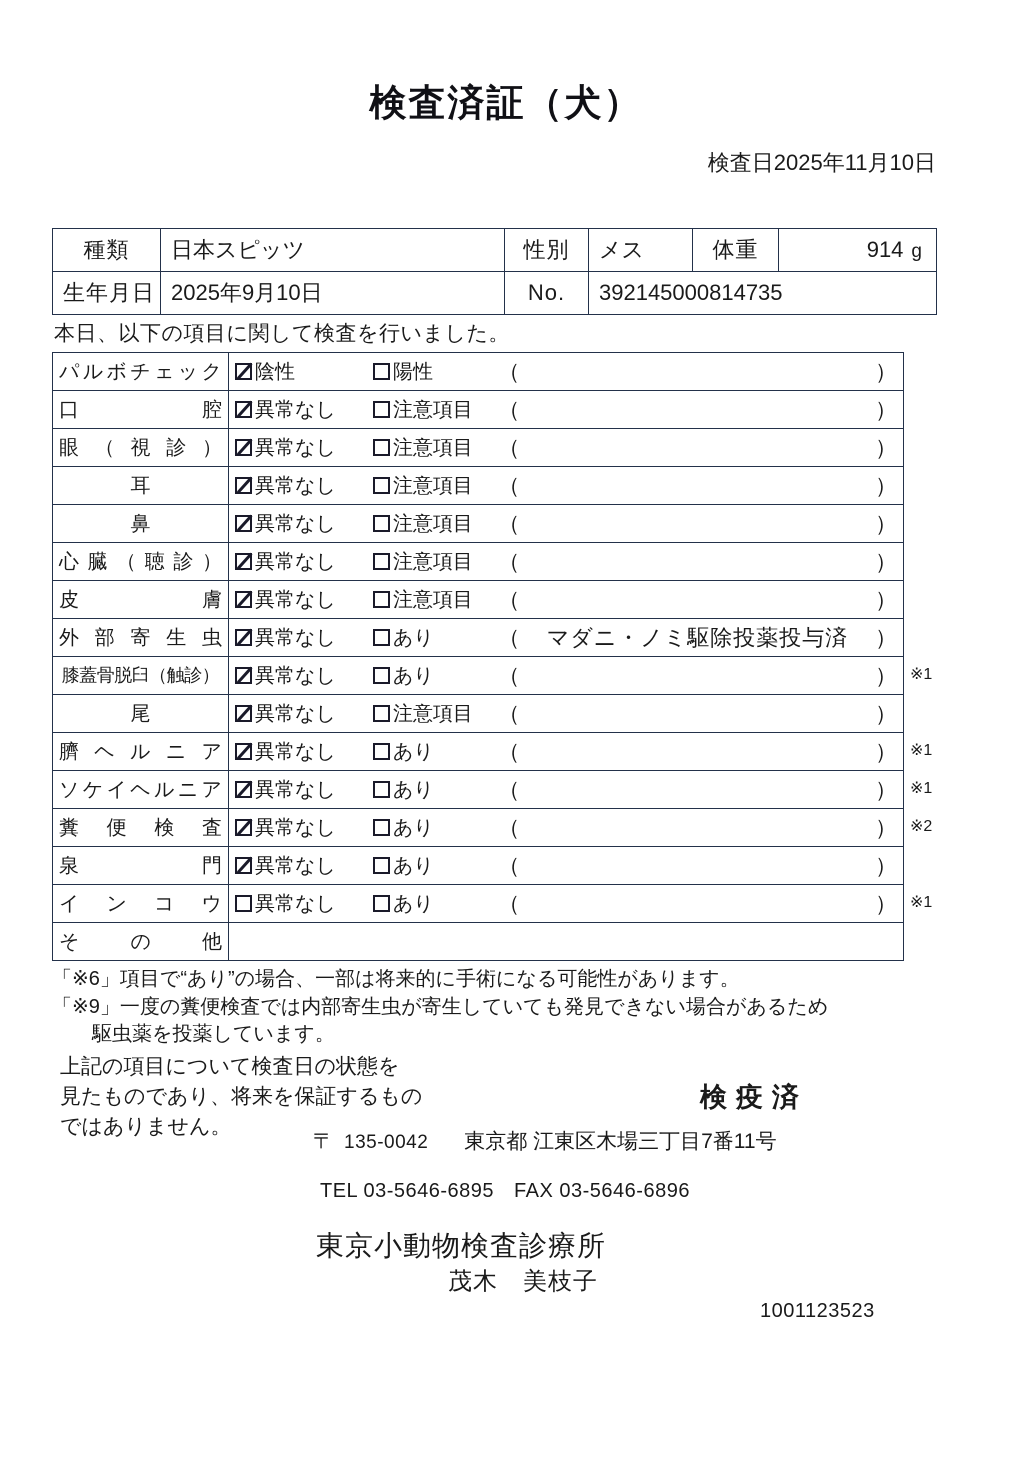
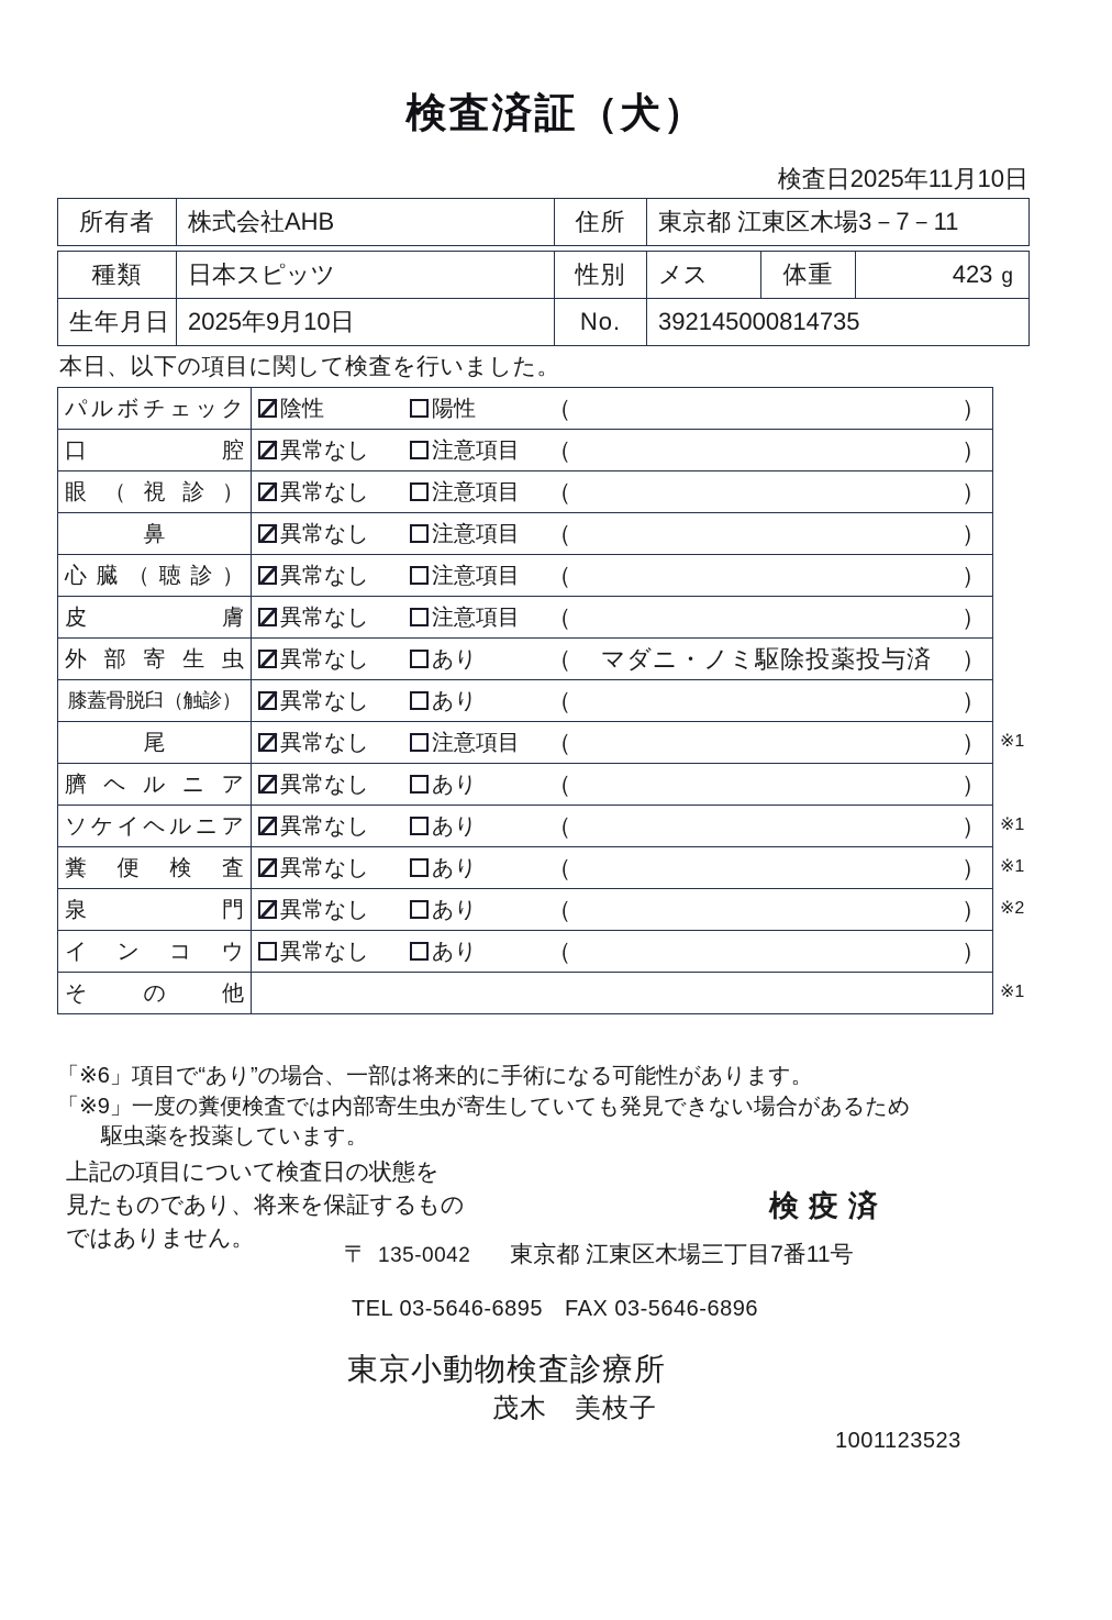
  検査済証（犬）
  検査日
  2025年11月10日
+ 所有者	株式会社AHB	住所	東京都 江東区木場3－7－11
- 種類	日本スピッツ	性別	メス	体重	914 g
+ 種類	日本スピッツ	性別	メス	体重	423 g
  生年月日	2025年9月10日	No.	392145000814735
  本日、以下の項目に関して検査を行いました。
  パルボチェック	陰性 陽性 （ ）
  口 腔	異常なし 注意項目 （ ）
  眼（視診）	異常なし 注意項目 （ ）
- 耳	異常なし 注意項目 （ ）
  鼻	異常なし 注意項目 （ ）
  心臓（聴診）	異常なし 注意項目 （ ）
  皮 膚	異常なし 注意項目 （ ）
  外部寄生虫	異常なし あり （ マダニ・ノミ駆除投薬投与済 ）
  膝蓋骨脱臼（触診）	異常なし あり （ ）
  尾	異常なし 注意項目 （ ）
  臍ヘルニア	異常なし あり （ ）
  ソケイヘルニア	異常なし あり （ ）
  糞便検査	異常なし あり （ ）
  泉 門	異常なし あり （ ）
  インコウ	異常なし あり （ ）
  そ の 他
  ※1
  ※1
  ※1
  ※2
  ※1
  「※6」項目で“あり”の場合、一部は将来的に手術になる可能性があります。
  「※9」一度の糞便検査では内部寄生虫が寄生していても発見できない場合があるため
  駆虫薬を投薬しています。
  上記の項目について検査日の状態を
  見たものであり、将来を保証するもの
  ではありません。
  検疫済
  〒 135-0042 東京都 江東区木場三丁目7番11号
  TEL 03-5646-6895 FAX 03-5646-6896
  東京小動物検査診療所
  茂木 美枝子
  1001123523
